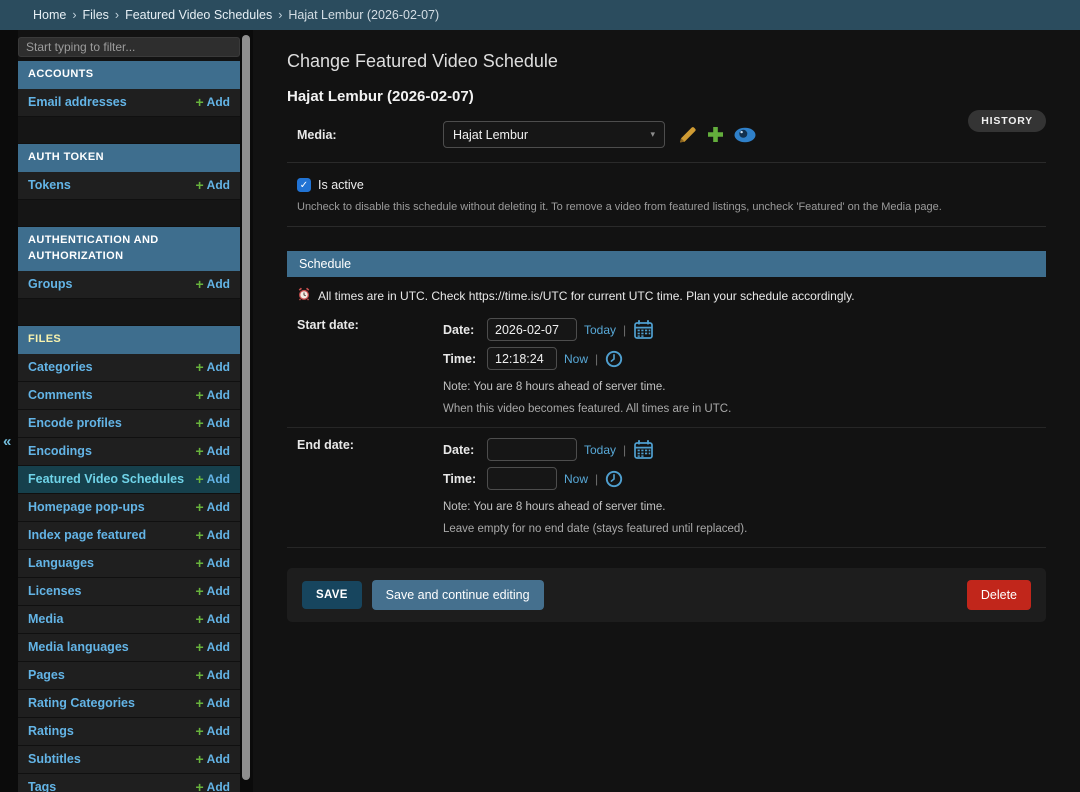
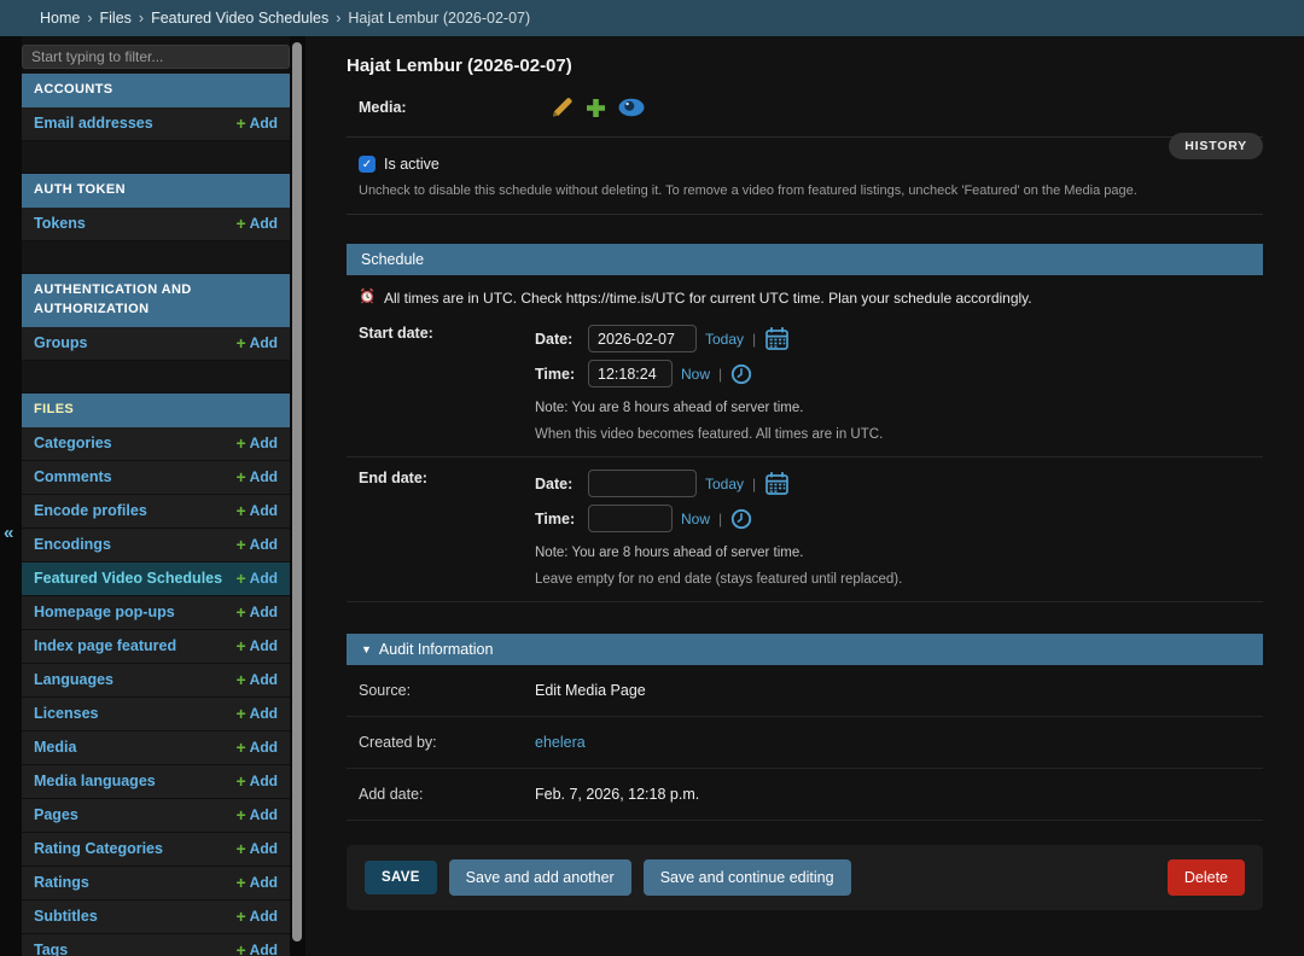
  Home
  ›
  Files
  ›
  Featured Video Schedules
  ›
  Hajat Lembur (2026-02-07)
  «
  Start typing to filter...
  ACCOUNTS
  Email addresses
  +
  Add
  AUTH TOKEN
  Tokens
  +
  Add
  AUTHENTICATION AND AUTHORIZATION
  Groups
  +
  Add
  FILES
  Categories
  +
  Add
  Comments
  +
  Add
  Encode profiles
  +
  Add
  Encodings
  +
  Add
  Featured Video Schedules
  +
  Add
  Homepage pop-ups
  +
  Add
  Index page featured
  +
  Add
  Languages
  +
  Add
  Licenses
  +
  Add
  Media
  +
  Add
  Media languages
  +
  Add
  Pages
  +
  Add
  Rating Categories
  +
  Add
  Ratings
  +
  Add
  Subtitles
  +
  Add
  Tags
  +
  Add
  HISTORY
- Change Featured Video Schedule
  Hajat Lembur (2026-02-07)
  Media:
- Hajat Lembur
- ▾
  ✓
  Is active
  Uncheck to disable this schedule without deleting it. To remove a video from featured listings, uncheck 'Featured' on the Media page.
  Schedule
  All times are in UTC. Check https://time.is/UTC for current UTC time. Plan your schedule accordingly.
  Start date:
  Date:
  2026-02-07
  Today
  |
  Time:
  12:18:24
  Now
  |
  Note: You are 8 hours ahead of server time.
  When this video becomes featured. All times are in UTC.
  End date:
  Date:
  Today
  |
  Time:
  Now
  |
  Note: You are 8 hours ahead of server time.
  Leave empty for no end date (stays featured until replaced).
+ ▼
+ Audit Information
+ Source:
+ Edit Media Page
+ Created by:
+ ehelera
+ Add date:
+ Feb. 7, 2026, 12:18 p.m.
  SAVE
+ Save and add another
  Save and continue editing
  Delete
